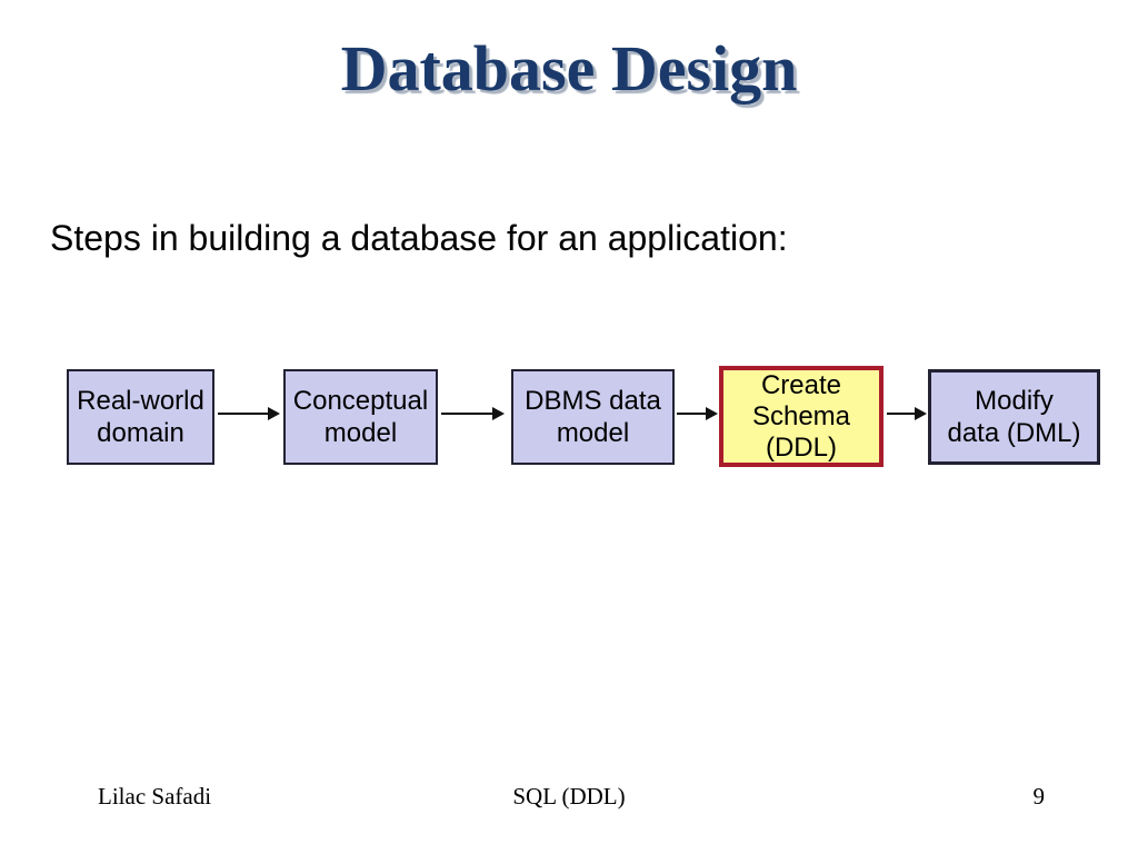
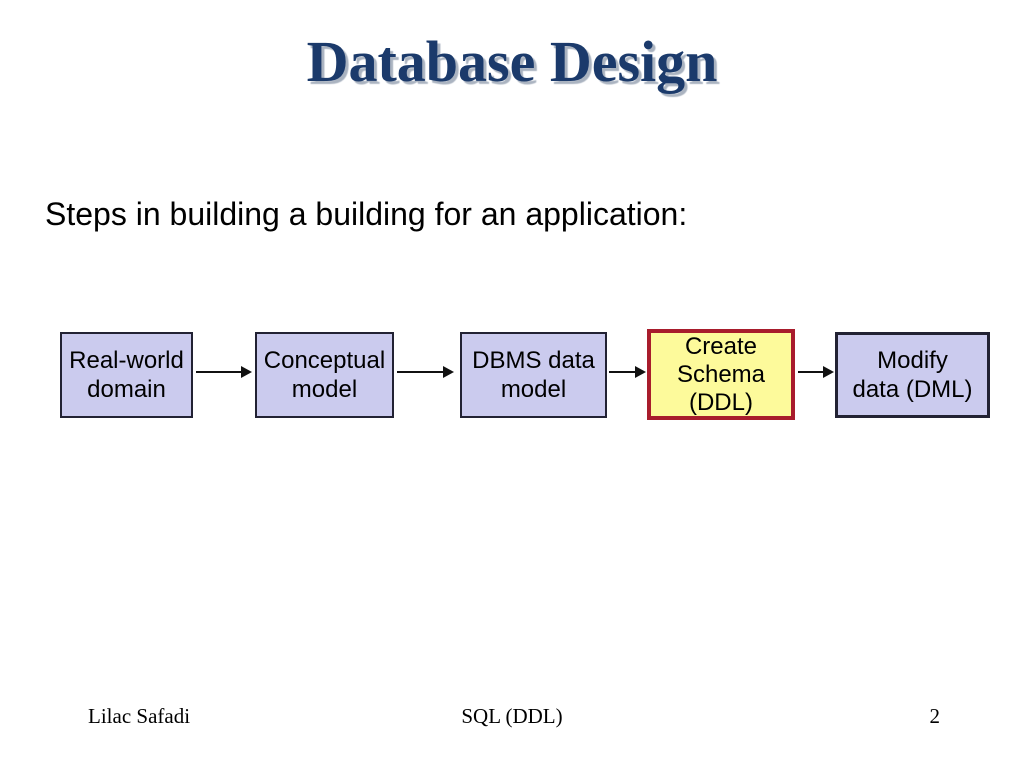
  Database Design
- Steps in building a database for an application:
+ Steps in building a building for an application:
  Real-world
  domain
  Conceptual
  model
  DBMS data
  model
  Create
  Schema
  (DDL)
  Modify
  data (DML)
  Lilac Safadi
  SQL (DDL)
- 9
+ 2
